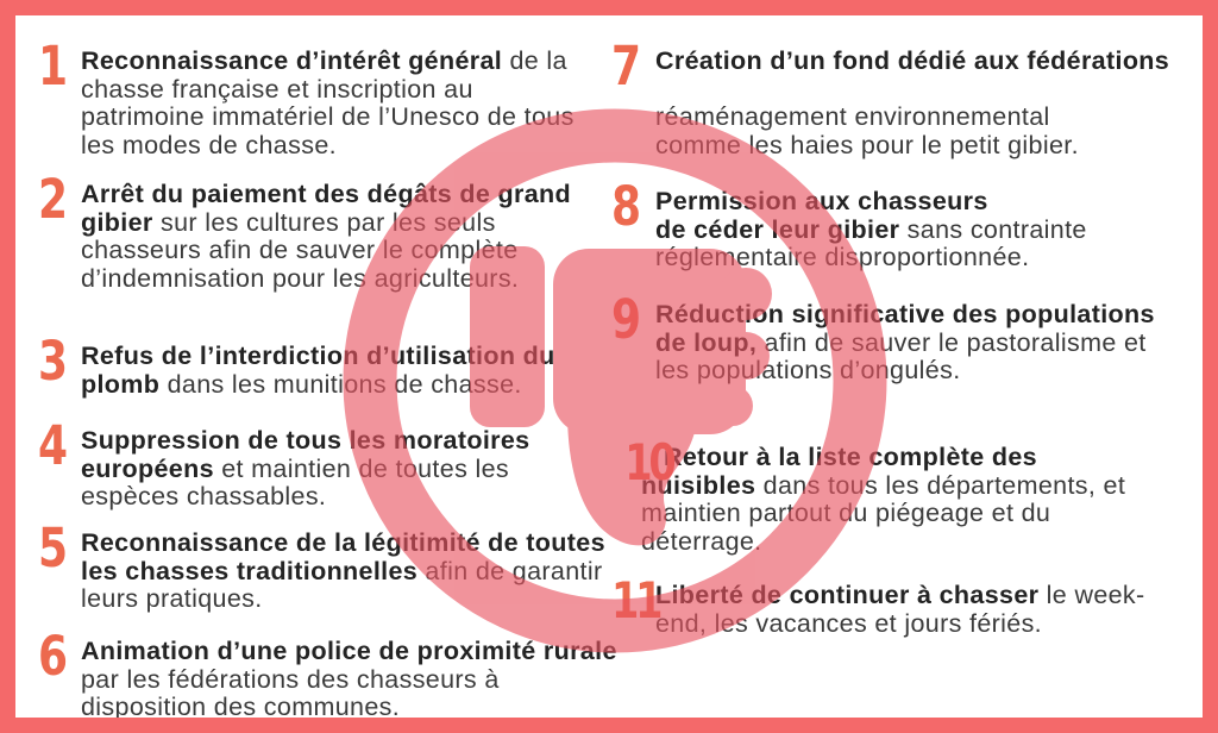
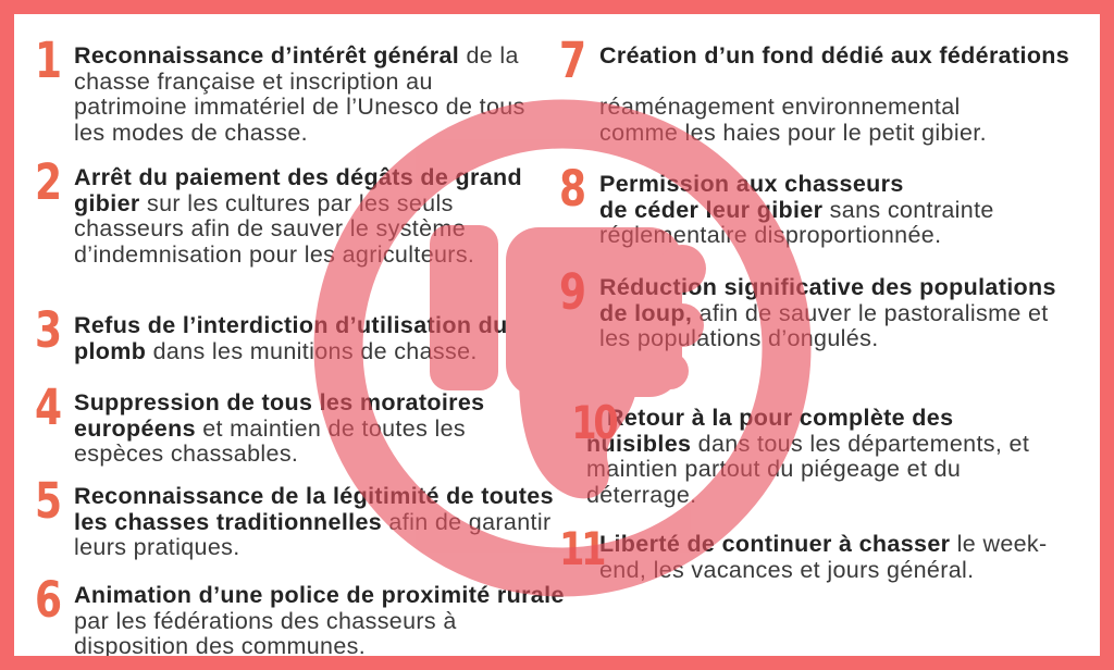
  1
  Reconnaissance d’intérêt général de la chasse française et inscription au patrimoine immatériel de l’Unesco de tous les modes de chasse.
  2
- Arrêt du paiement des dégâts de grand gibier sur les cultures par les seuls chasseurs afin de sauver le complète d’indemnisation pour les agriculteurs.
+ Arrêt du paiement des dégâts de grand gibier sur les cultures par les seuls chasseurs afin de sauver le système d’indemnisation pour les agriculteurs.
  3
  Refus de l’interdiction d’utilisation du plomb dans les munitions de chasse.
  4
  Suppression de tous les moratoires européens et maintien de toutes les espèces chassables.
  5
  Reconnaissance de la légitimité de toutes les chasses traditionnelles afin de garantir leurs pratiques.
  6
  Animation d’une police de proximité rurale par les fédérations des chasseurs à disposition des communes.
  7
  Création d’un fond dédié aux fédérations
  réaménagement environnemental
  comme les haies pour le petit gibier.
  8
  Permission aux chasseurs
  de céder leur gibier sans contrainte réglementaire disproportionnée.
  9
  Réduction significative des populations de loup, afin de sauver le pastoralisme et les populations d’ongulés.
  10
- Retour à la liste complète des nuisibles dans tous les départements, et maintien partout du piégeage et du déterrage.
+ Retour à la pour complète des nuisibles dans tous les départements, et maintien partout du piégeage et du déterrage.
  11
- Liberté de continuer à chasser le week-end, les vacances et jours fériés.
+ Liberté de continuer à chasser le week-end, les vacances et jours général.
